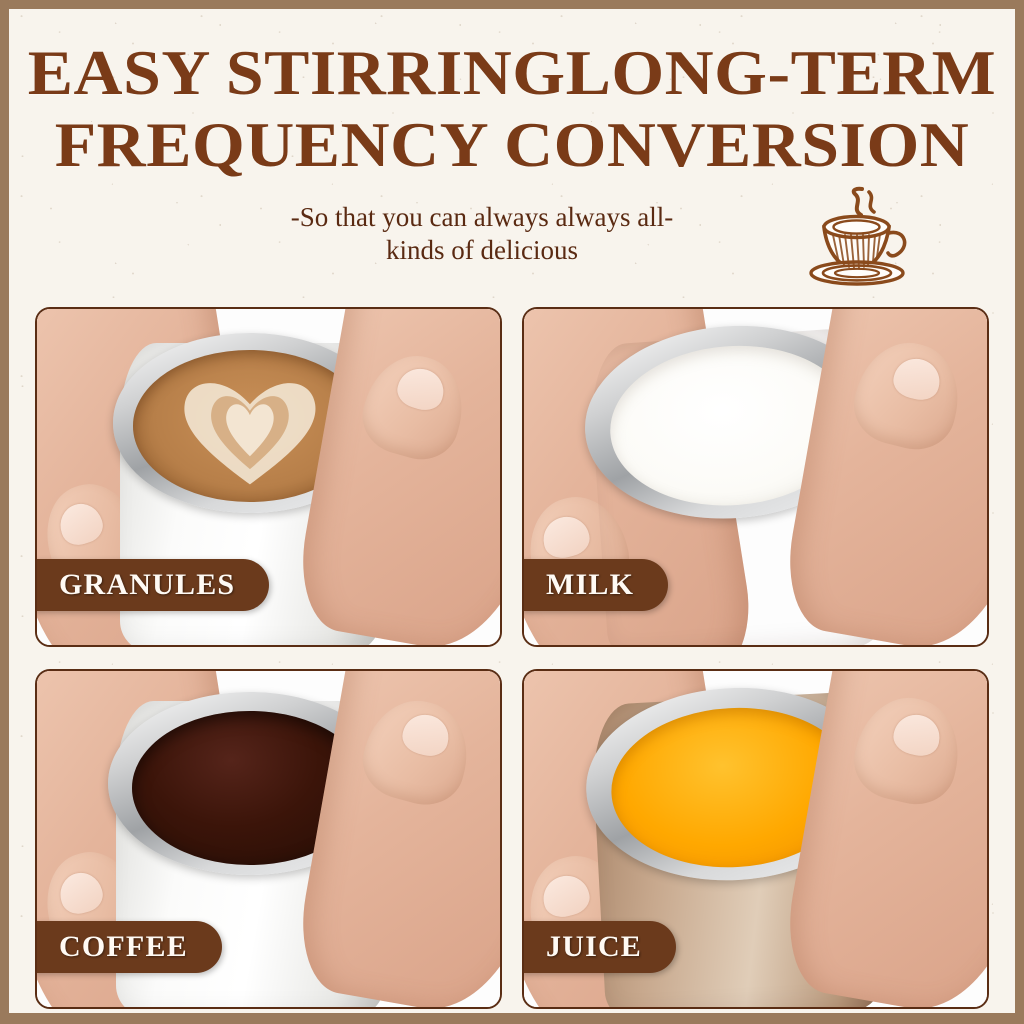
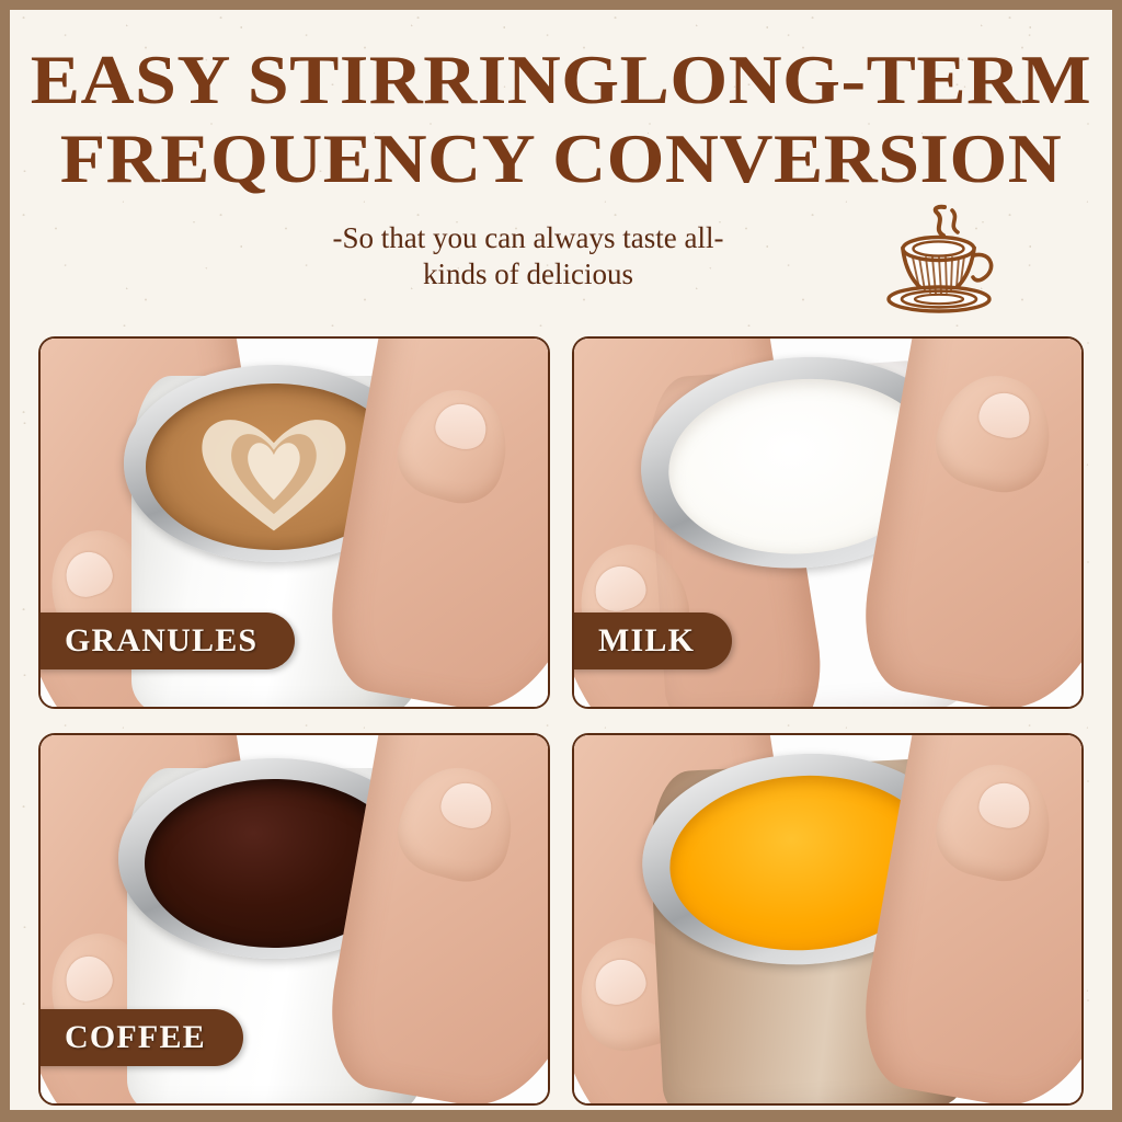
  EASY STIRRINGLONG-TERM
  FREQUENCY CONVERSION
- -So that you can always always all-
+ -So that you can always taste all-
  kinds of delicious
  GRANULES
  MILK
  COFFEE
- JUICE
